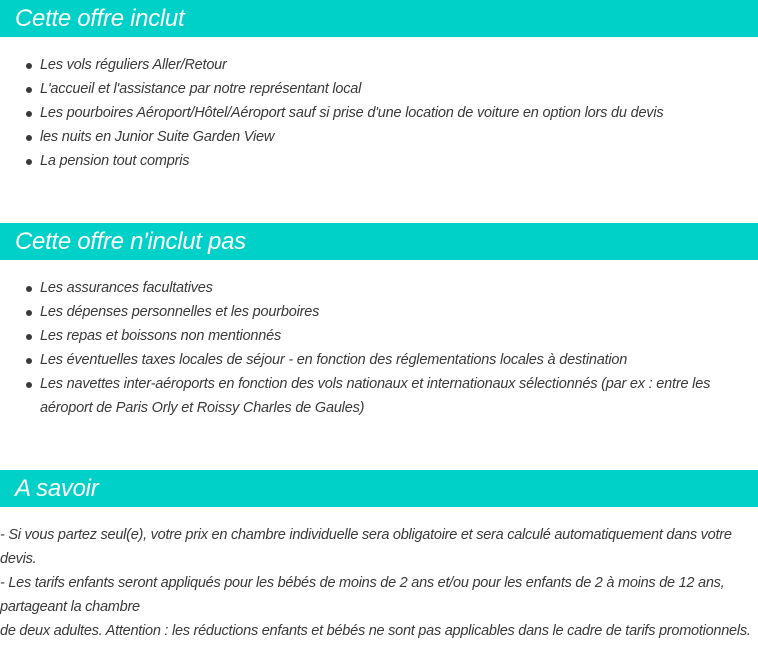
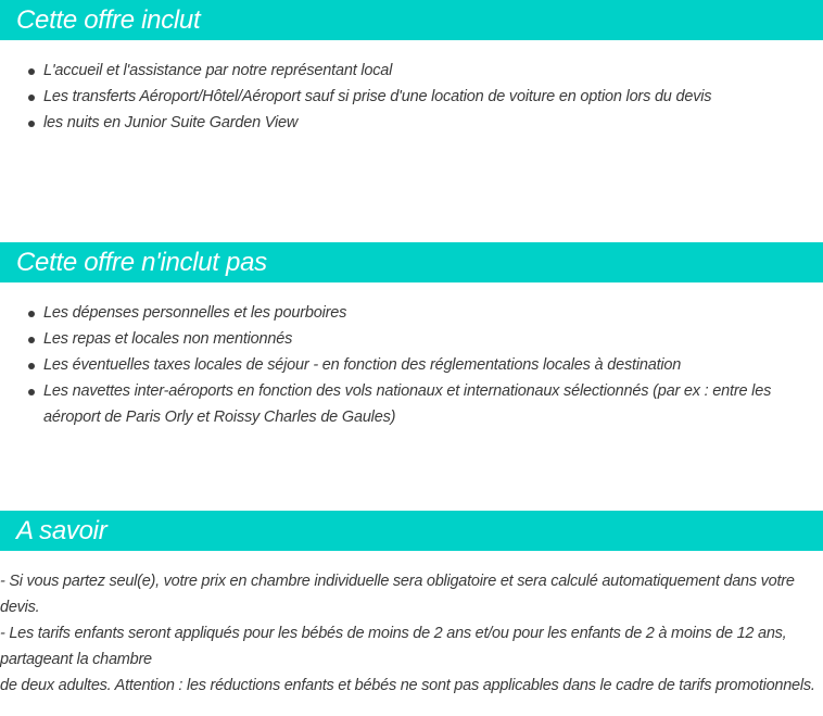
  Cette offre inclut
- Les vols réguliers Aller/Retour
  L'accueil et l'assistance par notre représentant local
- Les pourboires Aéroport/Hôtel/Aéroport sauf si prise d'une location de voiture en option lors du devis
+ Les transferts Aéroport/Hôtel/Aéroport sauf si prise d'une location de voiture en option lors du devis
  les nuits en Junior Suite Garden View
- La pension tout compris
  Cette offre n'inclut pas
- Les assurances facultatives
  Les dépenses personnelles et les pourboires
- Les repas et boissons non mentionnés
+ Les repas et locales non mentionnés
  Les éventuelles taxes locales de séjour - en fonction des réglementations locales à destination
  Les navettes inter-aéroports en fonction des vols nationaux et internationaux sélectionnés (par ex : entre les aéroport de Paris Orly et Roissy Charles de Gaules)
  A savoir
  - Si vous partez seul(e), votre prix en chambre individuelle sera obligatoire et sera calculé automatiquement dans votre devis.
  - Les tarifs enfants seront appliqués pour les bébés de moins de 2 ans et/ou pour les enfants de 2 à moins de 12 ans, partageant la chambre
  de deux adultes. Attention : les réductions enfants et bébés ne sont pas applicables dans le cadre de tarifs promotionnels.
